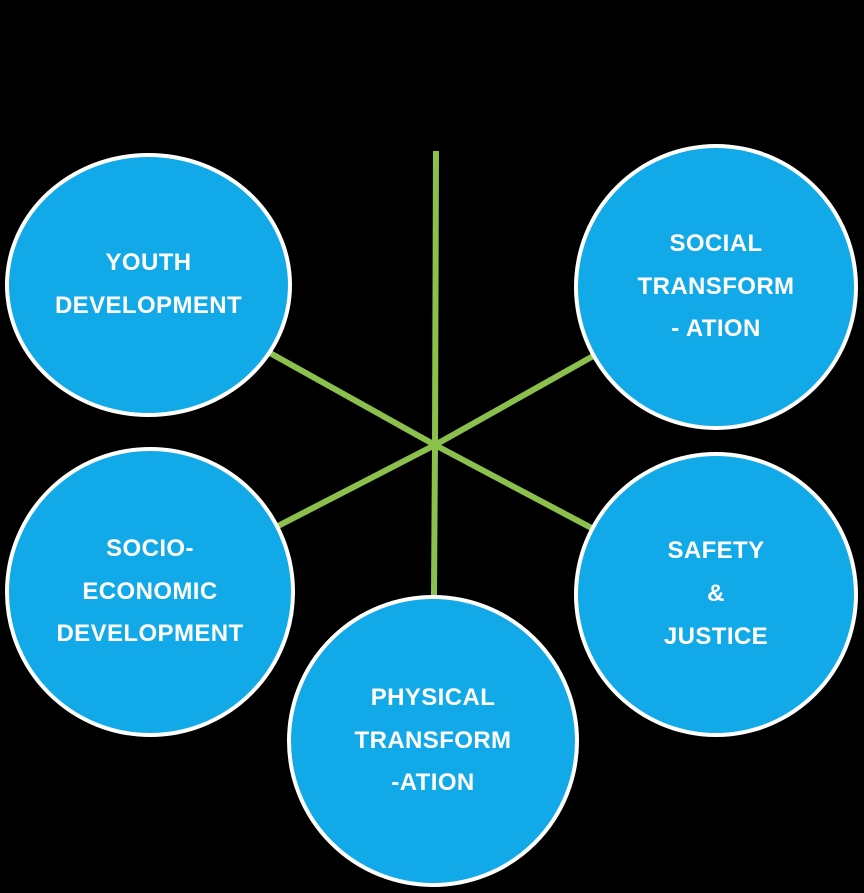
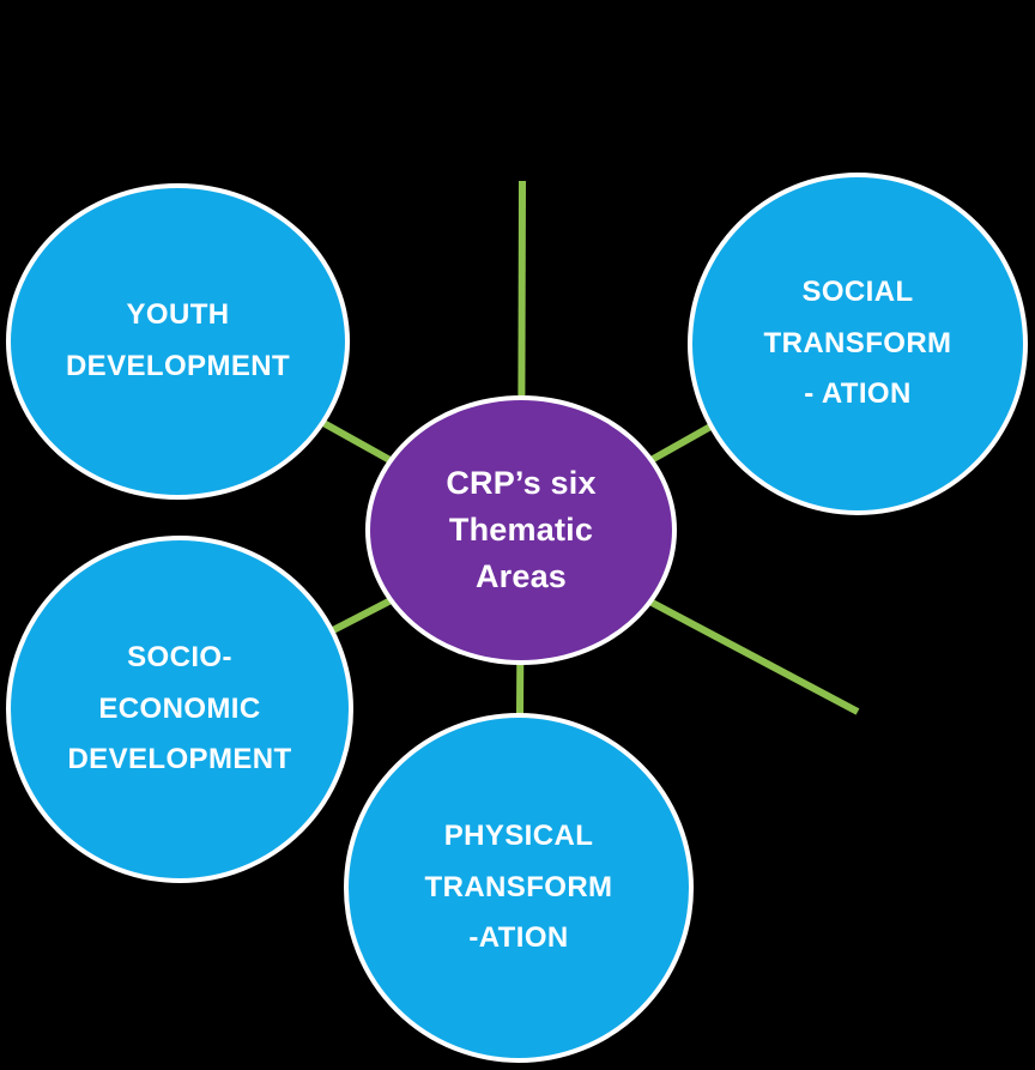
  SOCIAL
  TRANSFORM
  - ATION
- SAFETY
- &
- JUSTICE
  PHYSICAL
  TRANSFORM
  -ATION
  SOCIO-
  ECONOMIC
  DEVELOPMENT
  YOUTH
  DEVELOPMENT
+ CRP’s six
+ Thematic
+ Areas
